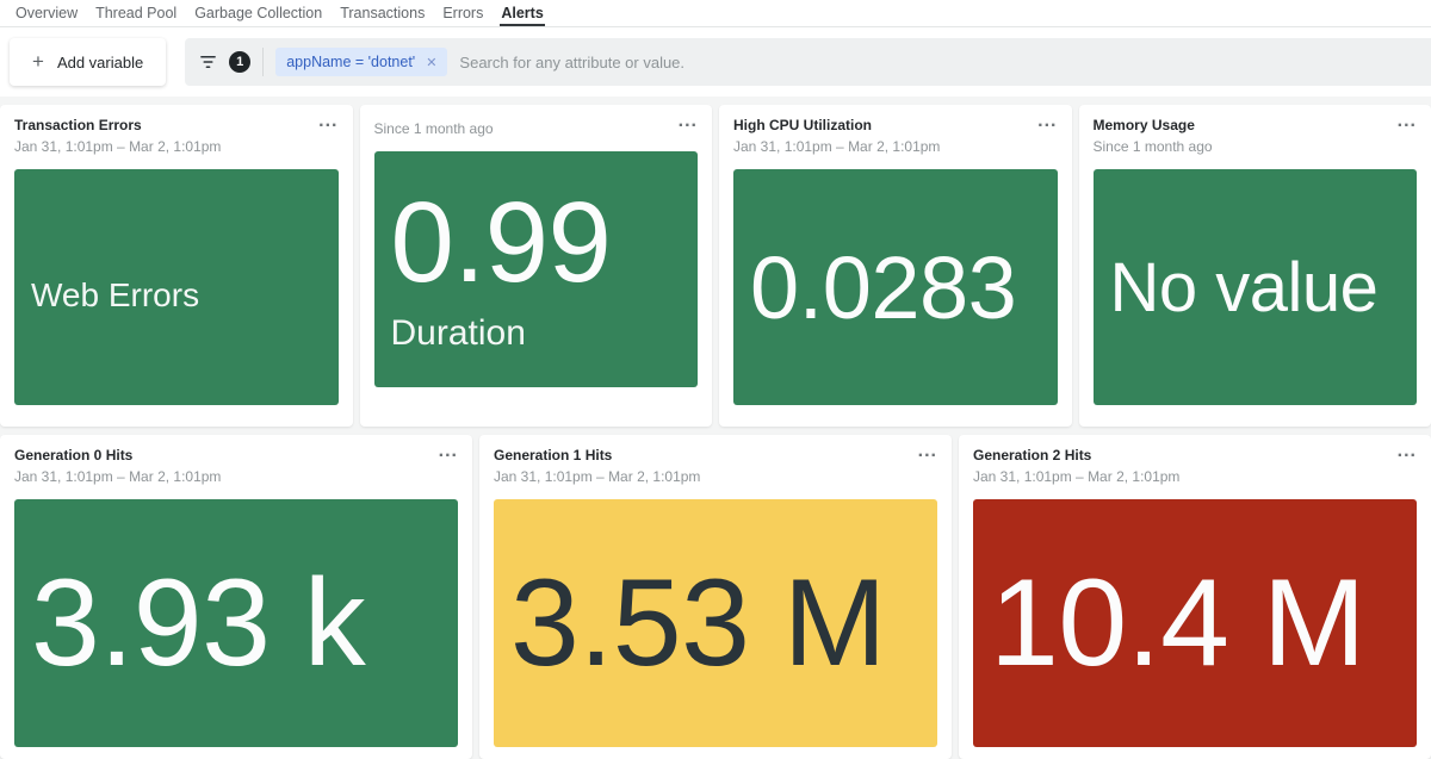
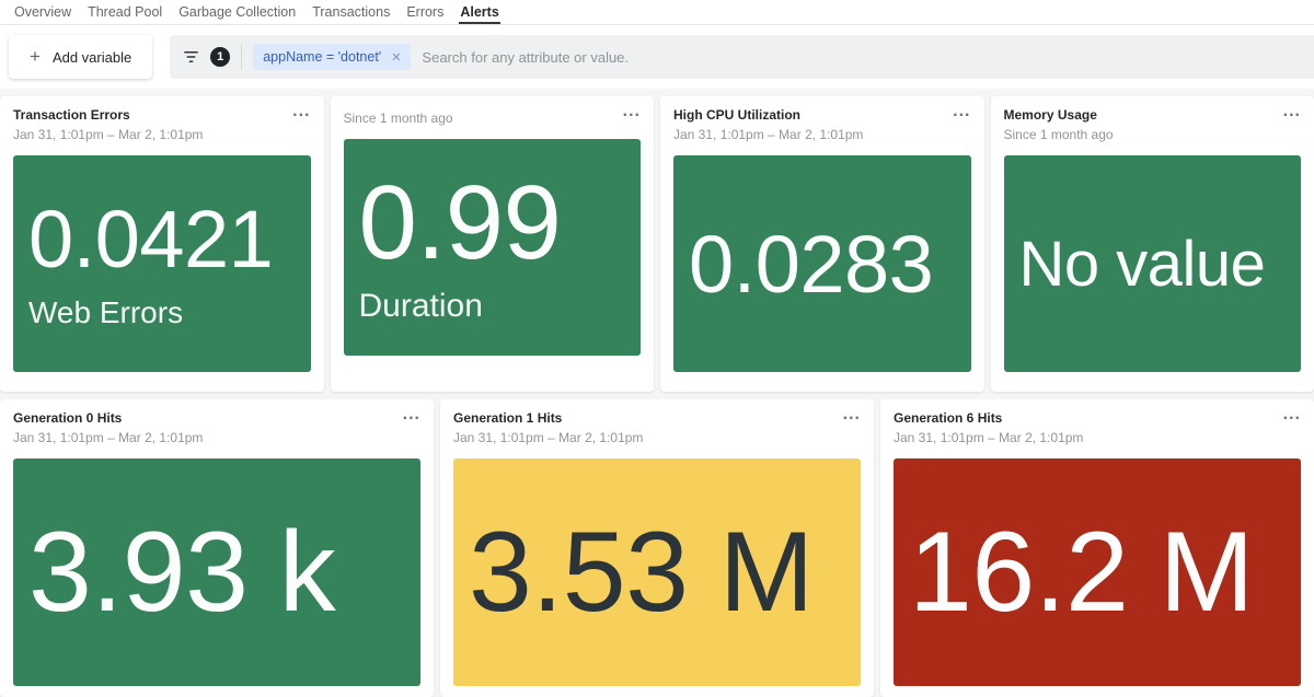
  Overview
  Thread Pool
  Garbage Collection
  Transactions
  Errors
  Alerts
  +
  Add variable
  1
  appName = 'dotnet'
  ✕
  Search for any attribute or value.
  Transaction Errors
  Jan 31, 1:01pm – Mar 2, 1:01pm
  ...
+ 0.0421
  Web Errors
  Since 1 month ago
  ...
  0.99
  Duration
  High CPU Utilization
  Jan 31, 1:01pm – Mar 2, 1:01pm
  ...
  0.0283
  Memory Usage
  Since 1 month ago
  ...
  No value
  Generation 0 Hits
  Jan 31, 1:01pm – Mar 2, 1:01pm
  ...
  3.93 k
  Generation 1 Hits
  Jan 31, 1:01pm – Mar 2, 1:01pm
  ...
  3.53 M
- Generation 2 Hits
+ Generation 6 Hits
  Jan 31, 1:01pm – Mar 2, 1:01pm
  ...
- 10.4 M
+ 16.2 M
